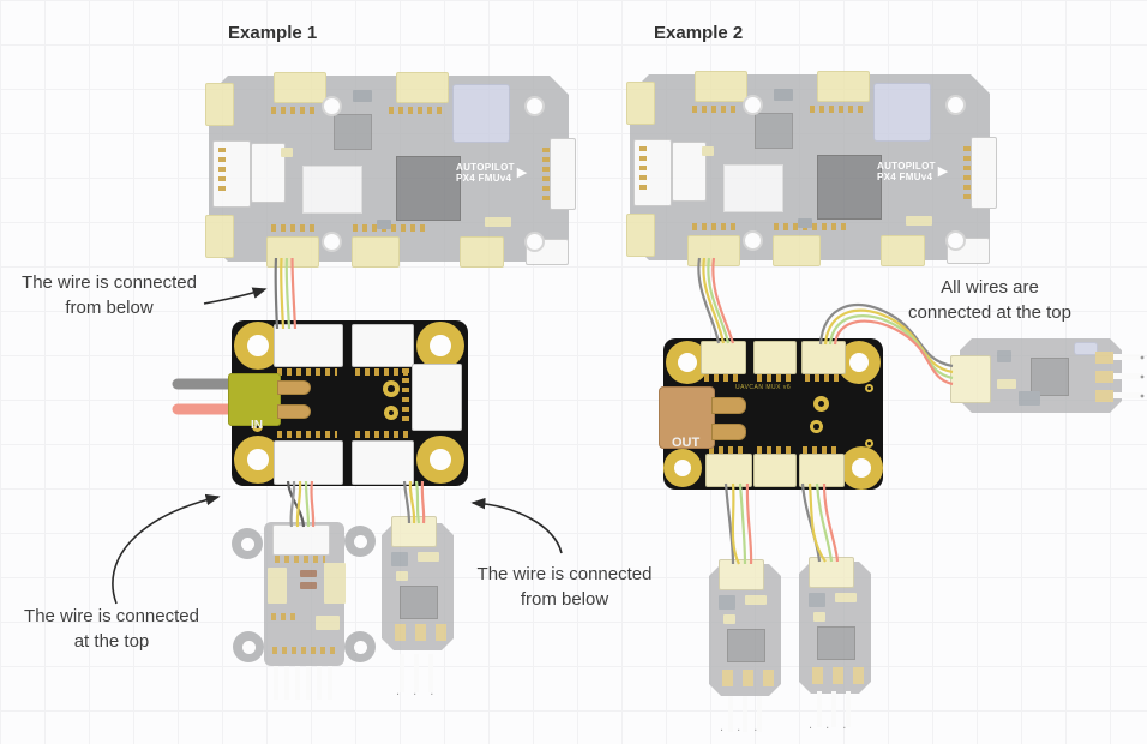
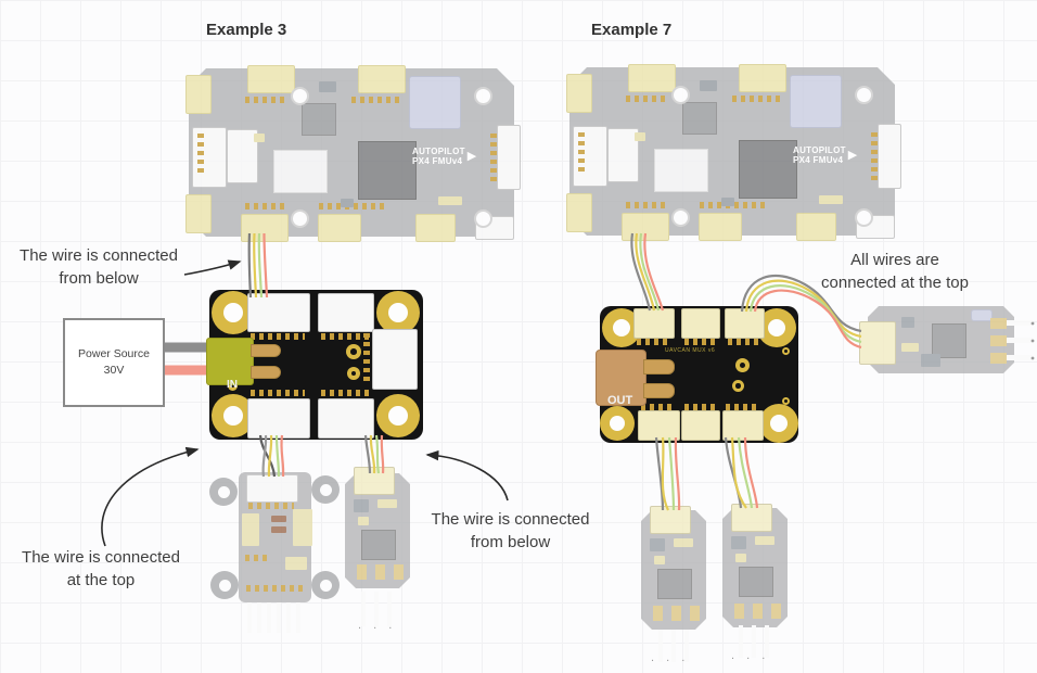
- Example 1
+ Example 3
- Example 2
+ Example 7
  AUTOPILOT
  PX4 FMUv4
  ▶
  AUTOPILOT
  PX4 FMUv4
  ▶
  IN
  OUT
+ Power Source
+ 30V
  . . .
  . . .
  . . .
  The wire is connected
  from below
  The wire is connected
  at the top
  The wire is connected
  from below
  All wires are
  connected at the top
